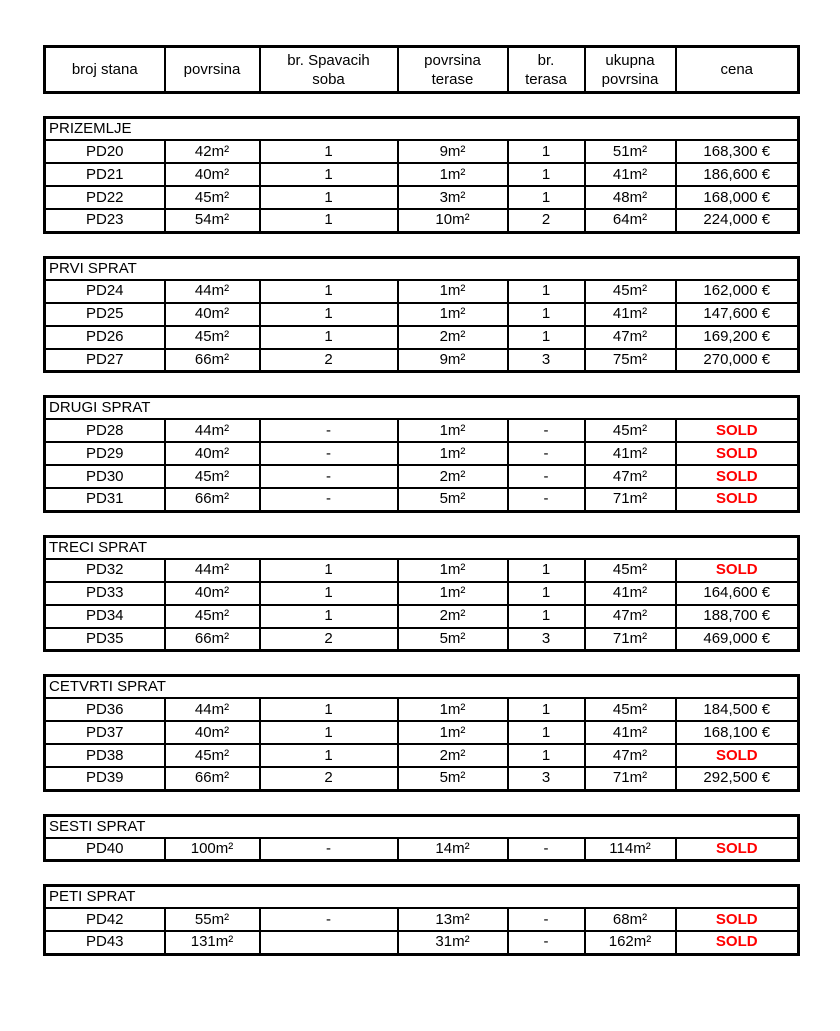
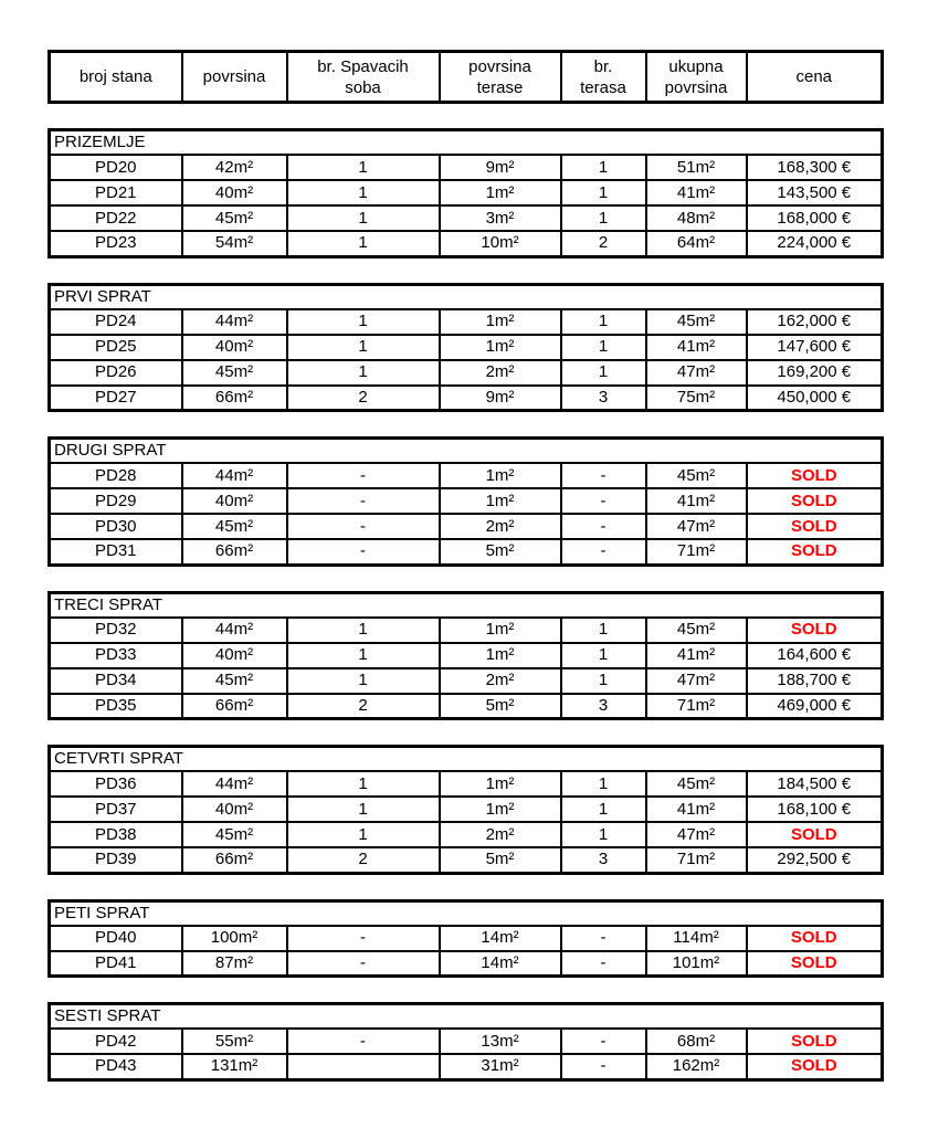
  broj stana	povrsina	br. Spavacih soba	povrsina terase	br. terasa	ukupna povrsina	cena
  PRIZEMLJE
  PD20	42m²	1	9m²	1	51m²	168,300 €
- PD21	40m²	1	1m²	1	41m²	186,600 €
+ PD21	40m²	1	1m²	1	41m²	143,500 €
  PD22	45m²	1	3m²	1	48m²	168,000 €
  PD23	54m²	1	10m²	2	64m²	224,000 €
  PRVI SPRAT
  PD24	44m²	1	1m²	1	45m²	162,000 €
  PD25	40m²	1	1m²	1	41m²	147,600 €
  PD26	45m²	1	2m²	1	47m²	169,200 €
- PD27	66m²	2	9m²	3	75m²	270,000 €
+ PD27	66m²	2	9m²	3	75m²	450,000 €
  DRUGI SPRAT
  PD28	44m²	-	1m²	-	45m²	SOLD
  PD29	40m²	-	1m²	-	41m²	SOLD
  PD30	45m²	-	2m²	-	47m²	SOLD
  PD31	66m²	-	5m²	-	71m²	SOLD
  TRECI SPRAT
  PD32	44m²	1	1m²	1	45m²	SOLD
  PD33	40m²	1	1m²	1	41m²	164,600 €
  PD34	45m²	1	2m²	1	47m²	188,700 €
  PD35	66m²	2	5m²	3	71m²	469,000 €
  CETVRTI SPRAT
  PD36	44m²	1	1m²	1	45m²	184,500 €
  PD37	40m²	1	1m²	1	41m²	168,100 €
  PD38	45m²	1	2m²	1	47m²	SOLD
  PD39	66m²	2	5m²	3	71m²	292,500 €
- SESTI SPRAT
+ PETI SPRAT
  PD40	100m²	-	14m²	-	114m²	SOLD
+ PD41	87m²	-	14m²	-	101m²	SOLD
- PETI SPRAT
+ SESTI SPRAT
  PD42	55m²	-	13m²	-	68m²	SOLD
  PD43	131m²		31m²	-	162m²	SOLD
